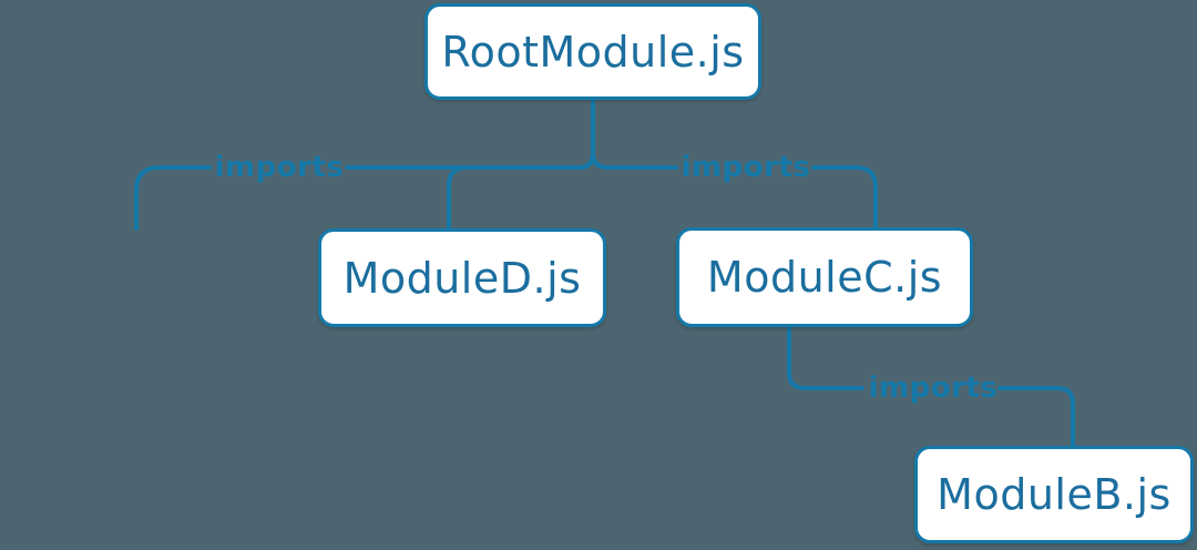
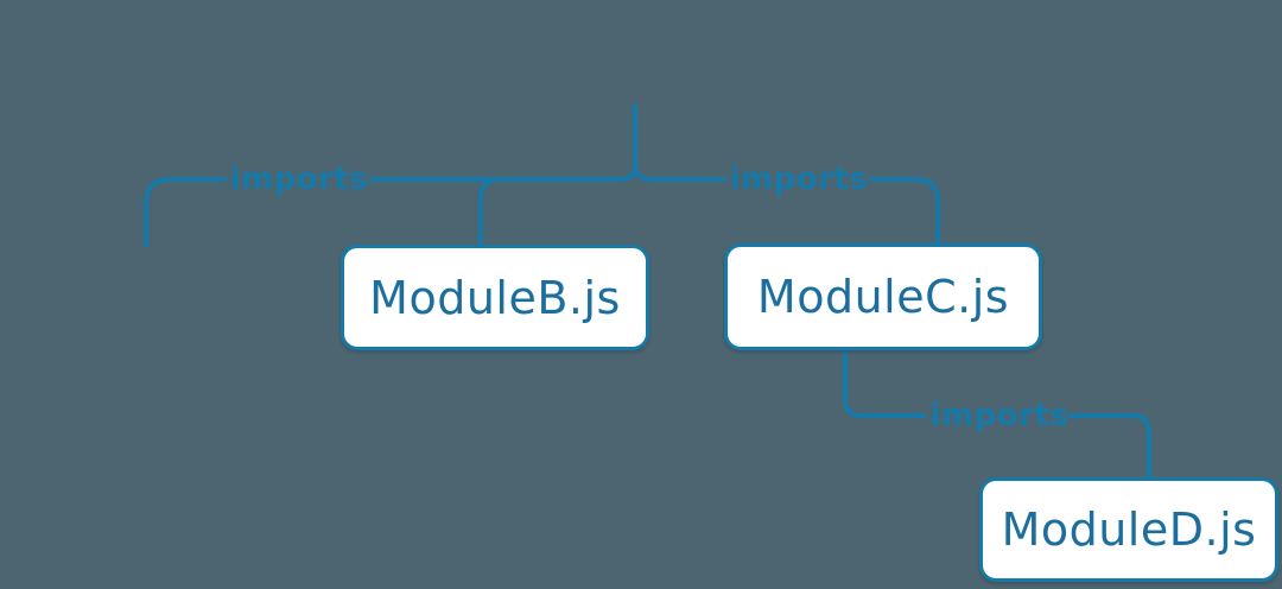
- RootModule.js
- ModuleD.js
+ ModuleB.js
  ModuleC.js
- ModuleB.js
+ ModuleD.js
  imports
  imports
  imports
